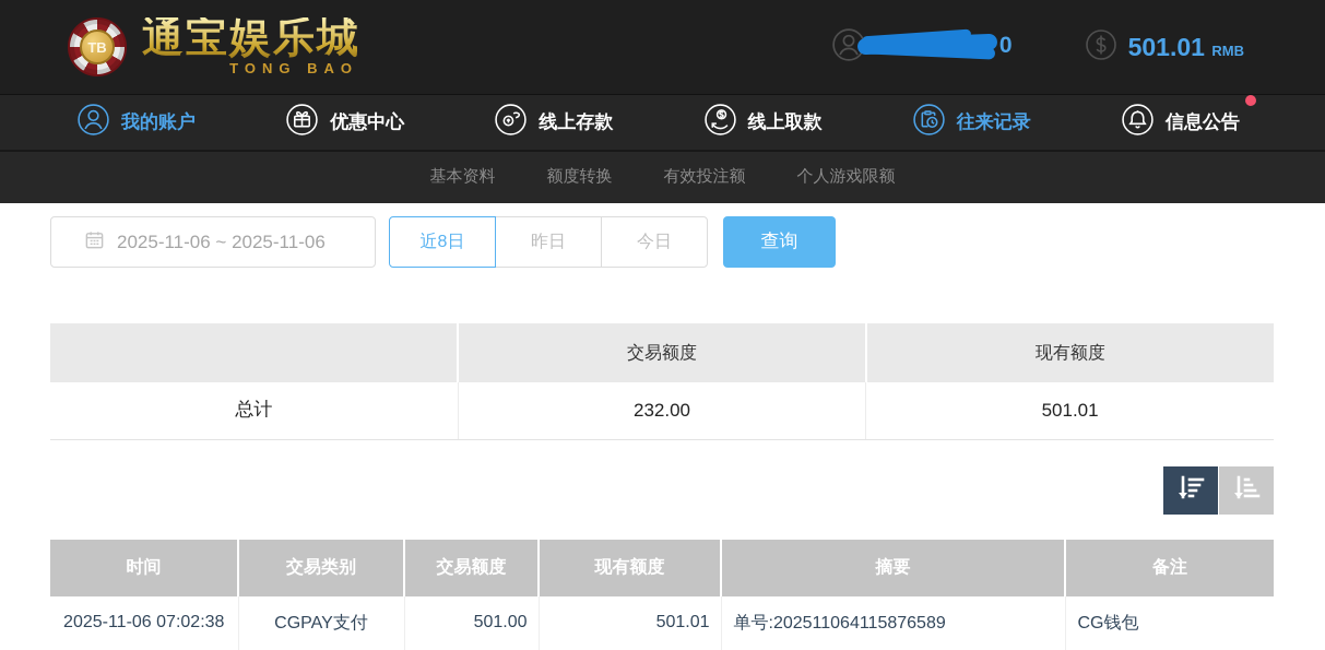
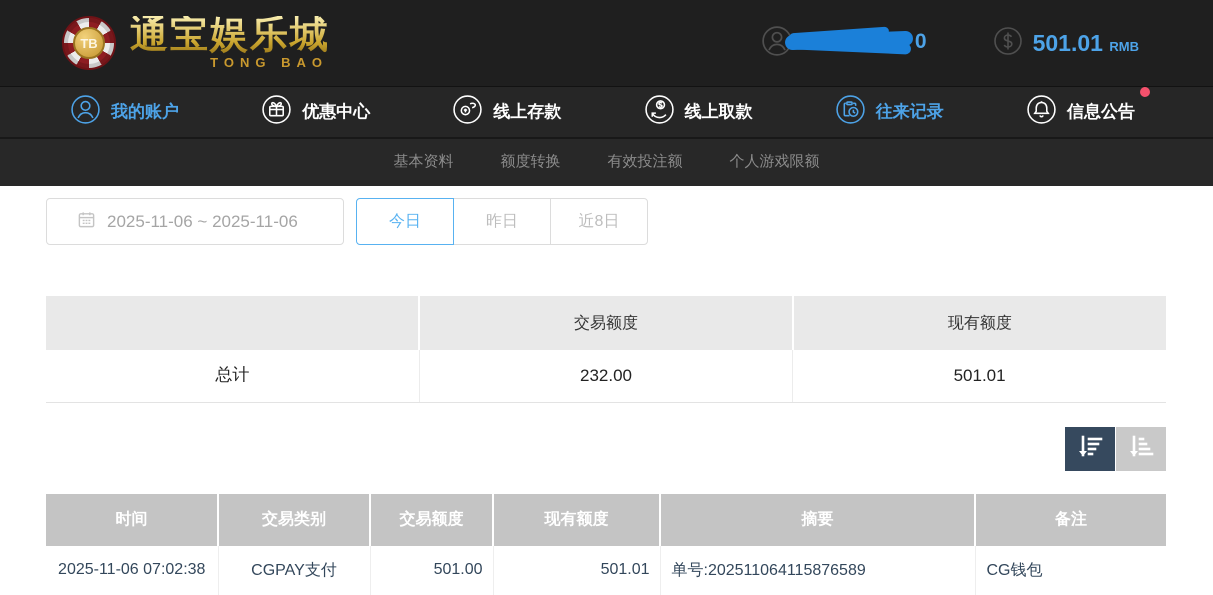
  TB
  通宝娱乐城
  TONG BAO
  0
  501.01 RMB
  我的账户
  优惠中心
  线上存款
  线上取款
  往来记录
  信息公告
  基本资料
  额度转换
  有效投注额
  个人游戏限额
  2025-11-06 ~ 2025-11-06
- 近8日
+ 今日
  昨日
- 今日
+ 近8日
- 查询
  	交易额度	现有额度
  总计	232.00	501.01
  时间	交易类别	交易额度	现有额度	摘要	备注
  2025-11-06 07:02:38	CGPAY支付	501.00	501.01	单号:202511064115876589	CG钱包
